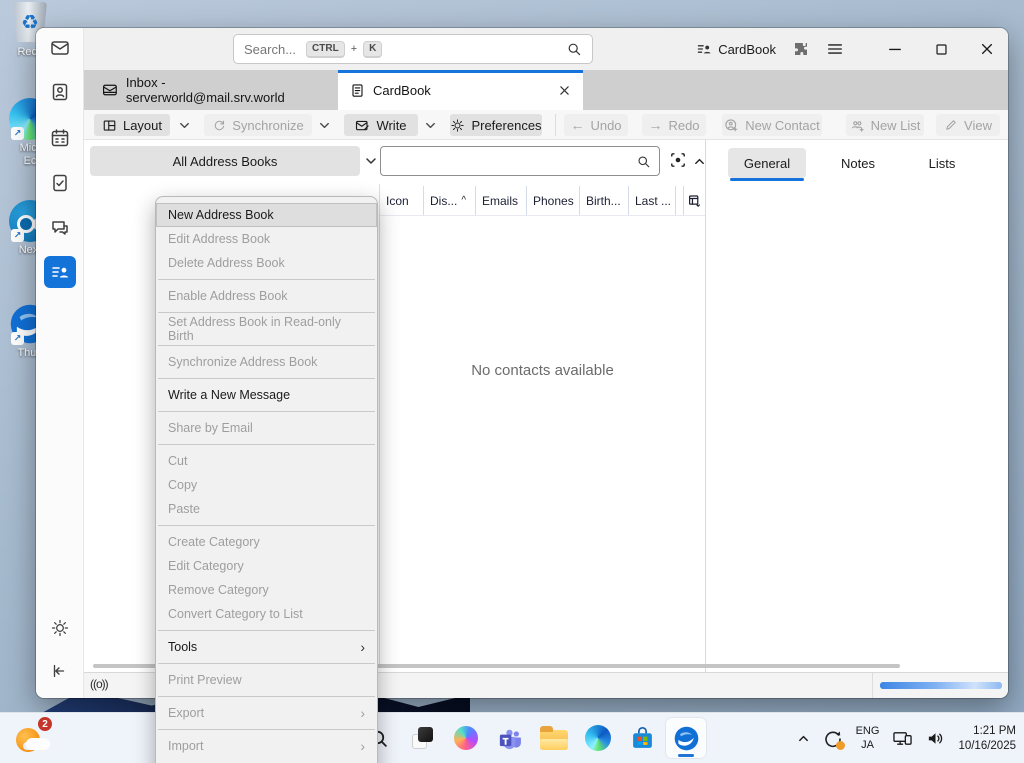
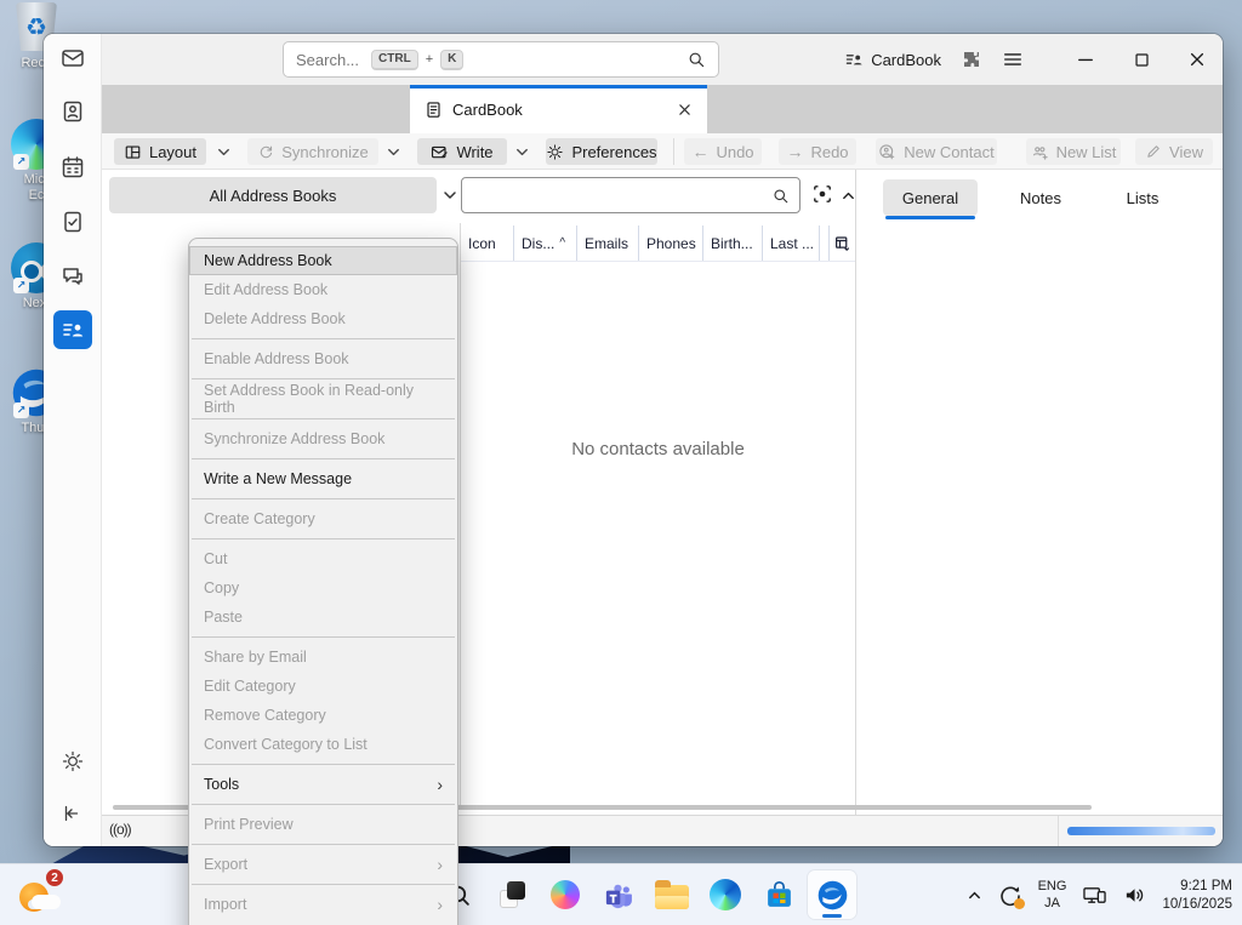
  ♻
  Rec
  ↗
  Mic
  Ec
  ↗
  ↗
  Thu
  Search...
  CTRL
  +
  K
  CardBook
- Inbox - serverworld@mail.srv.world
  CardBook
  Layout
  Synchronize
  Write
  Preferences
  ←
  Undo
  →
  Redo
  New Contact
  New List
  View
  All Address Books
  Icon
  Dis...
  ^
  Emails
  Phones
  Birth...
  Last ...
  No contacts available
  General
  Notes
  Lists
  ((o))
  New Address Book
  Edit Address Book
  Delete Address Book
  Enable Address Book
  Set Address Book in Read-only Birth
  Synchronize Address Book
  Write a New Message
- Share by Email
+ Create Category
  Cut
  Copy
  Paste
- Create Category
+ Share by Email
  Edit Category
  Remove Category
  Convert Category to List
  Tools
  ›
  Print Preview
  Export
  ›
  Import
  ›
  2
  ENG
  JA
- 1:21 PM
+ 9:21 PM
  10/16/2025
